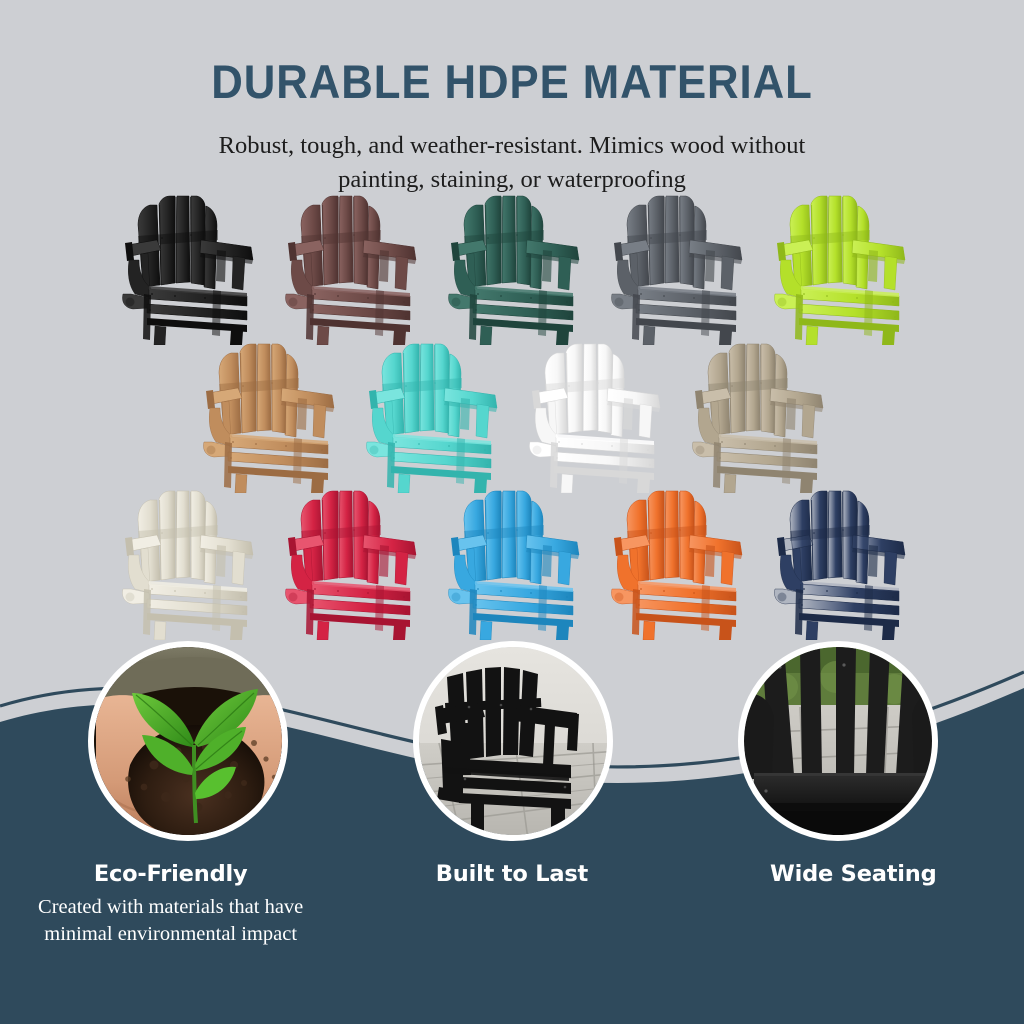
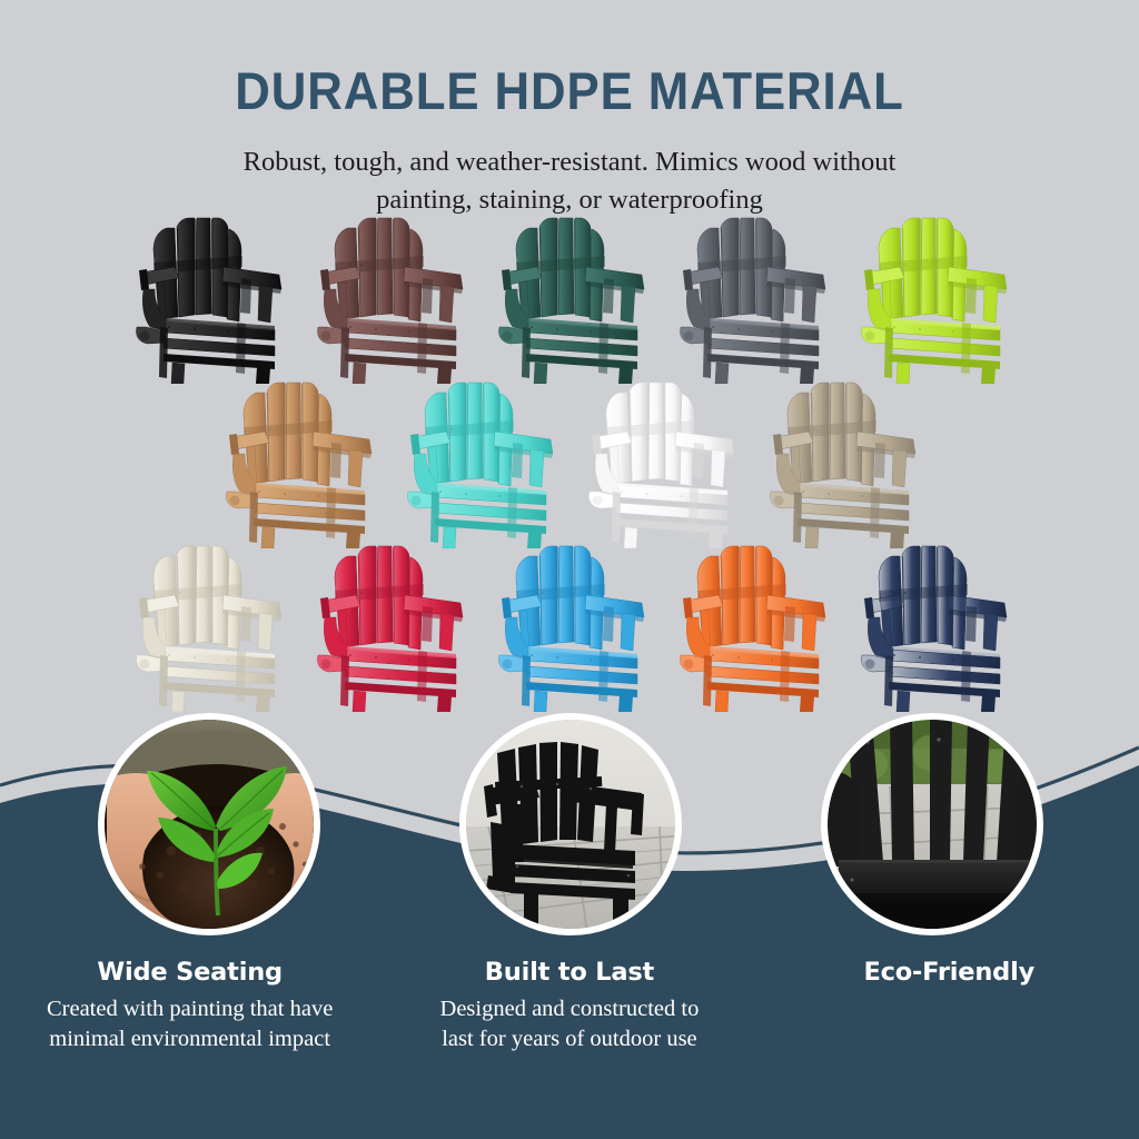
  DURABLE HDPE MATERIAL
  Robust, tough, and weather-resistant. Mimics wood without
  painting, staining, or waterproofing
- Eco-Friendly
+ Wide Seating
- Created with materials that have
+ Created with painting that have
  minimal environmental impact
  Built to Last
+ Designed and constructed to
+ last for years of outdoor use
- Wide Seating
+ Eco-Friendly
